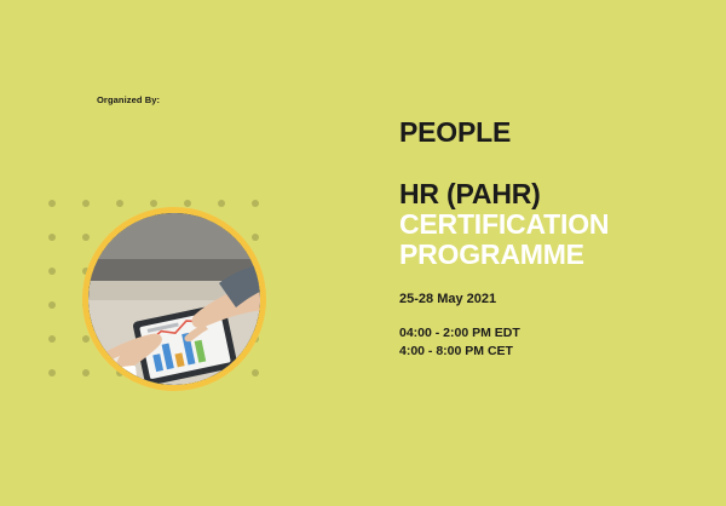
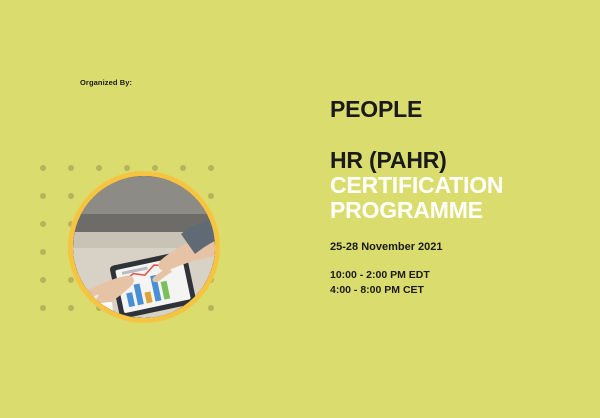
  Organized By:
  PEOPLE
  HR (PAHR)
  CERTIFICATION
  PROGRAMME
- 25-28 May 2021
+ 25-28 November 2021
- 04:00 - 2:00 PM EDT
+ 10:00 - 2:00 PM EDT
  4:00 - 8:00 PM CET
